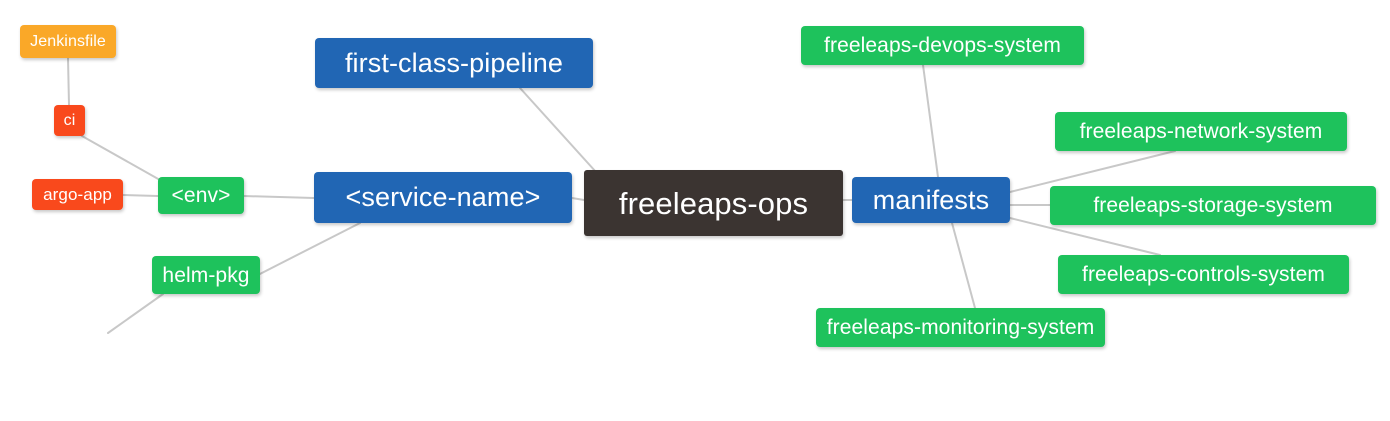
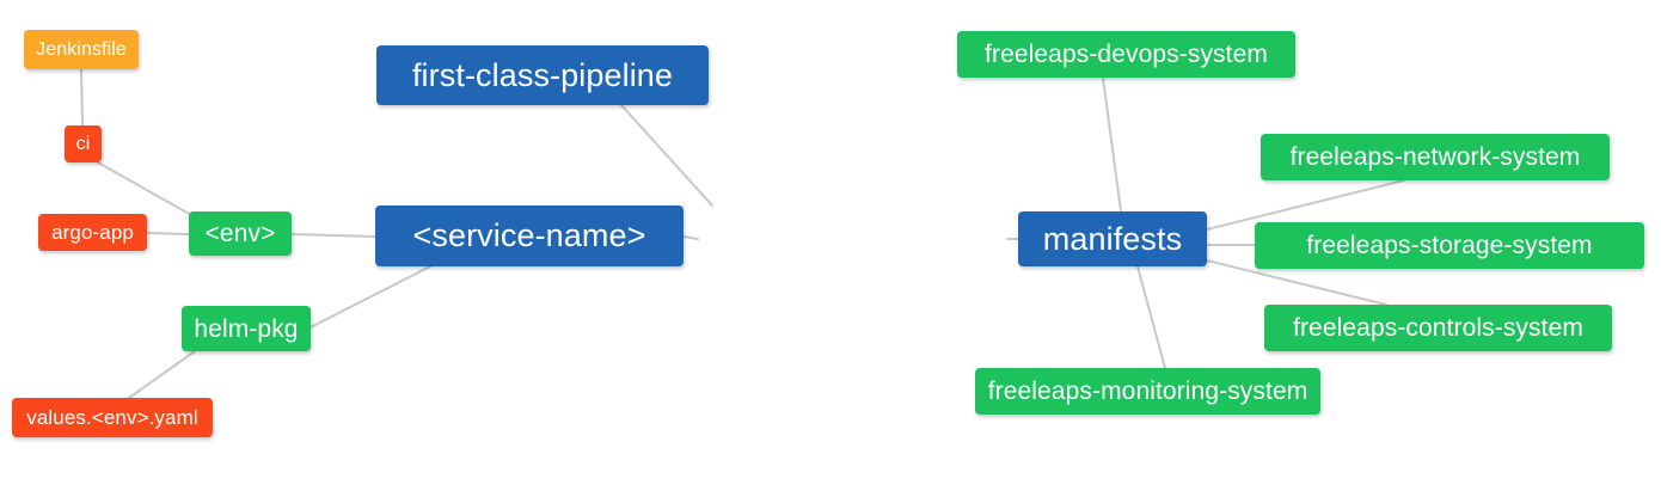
- freeleaps-ops
  <service-name>
  manifests
  first-class-pipeline
  <env>
  helm-pkg
  ci
  argo-app
  Jenkinsfile
+ values.<env>.yaml
  freeleaps-devops-system
  freeleaps-network-system
  freeleaps-storage-system
  freeleaps-controls-system
  freeleaps-monitoring-system
